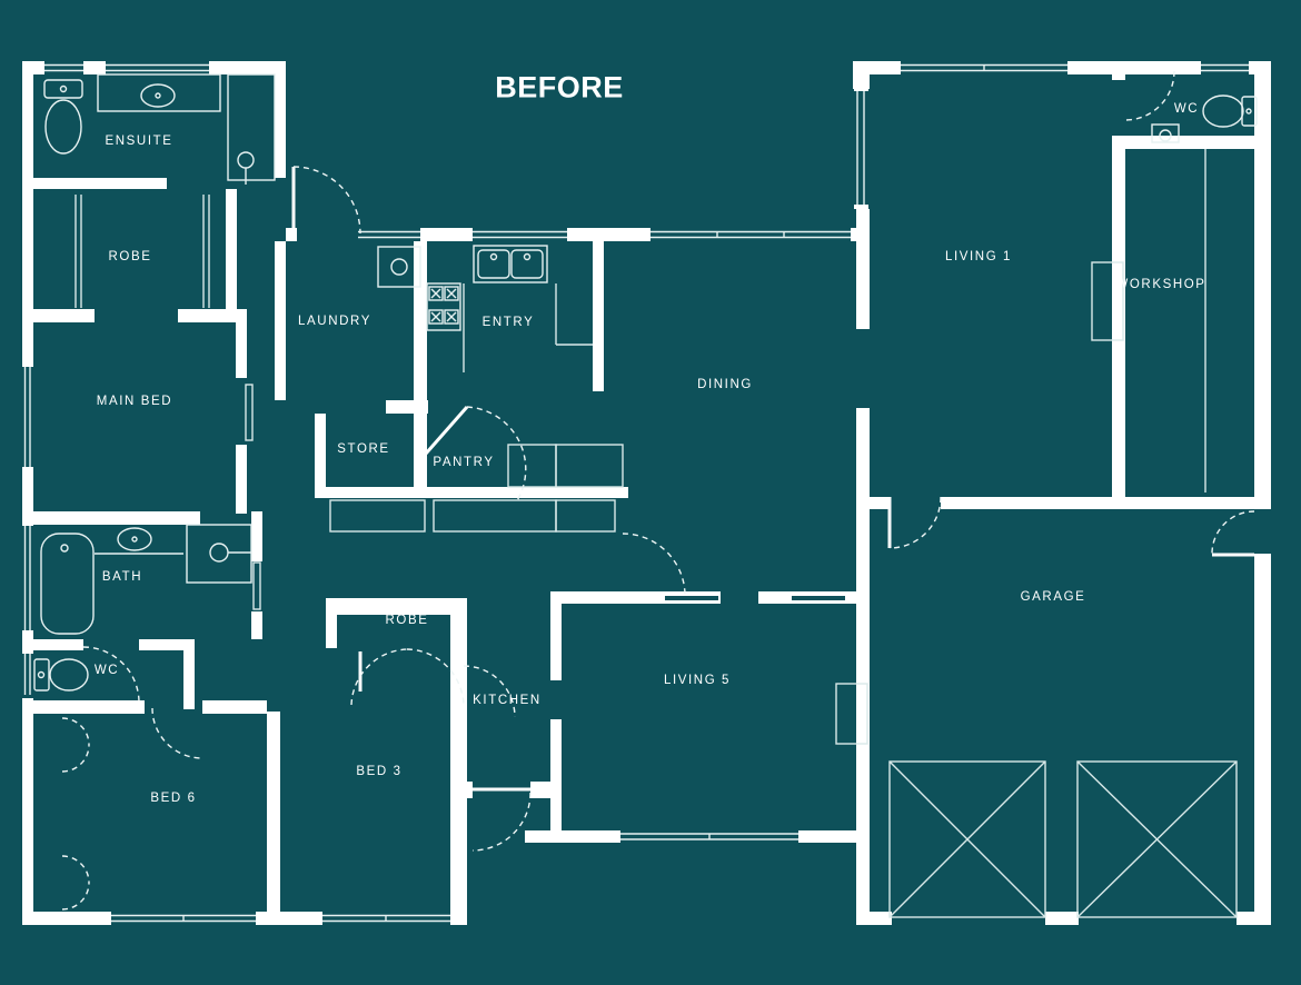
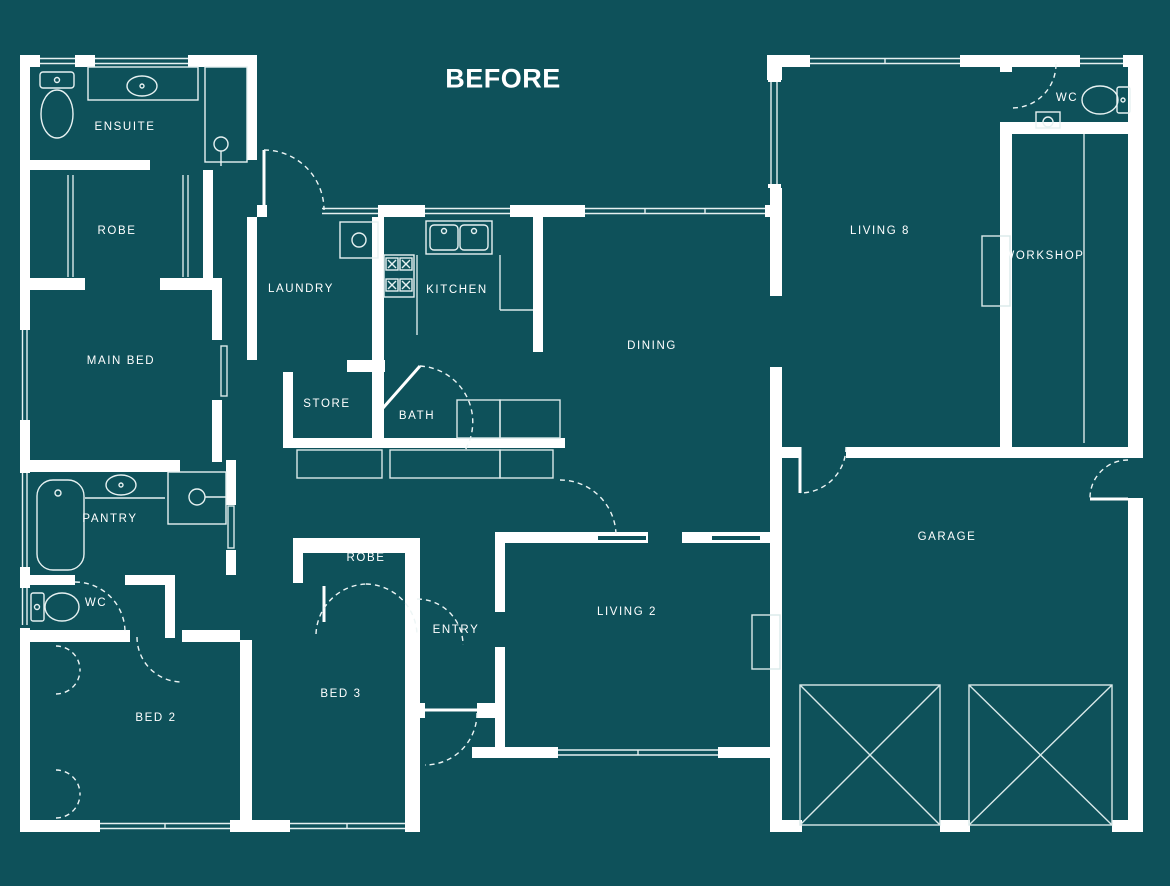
  BEFORE
  ENSUITE
  ROBE
  MAIN BED
  LAUNDRY
- ENTRY
+ KITCHEN
  DINING
- LIVING 1
+ LIVING 8
  WORKSHOP
  WC
  STORE
- PANTRY
+ BATH
  GARAGE
- BATH
+ PANTRY
  WC
  ROBE
- KITCHEN
+ ENTRY
- LIVING 5
+ LIVING 2
- BED 6
+ BED 2
  BED 3
